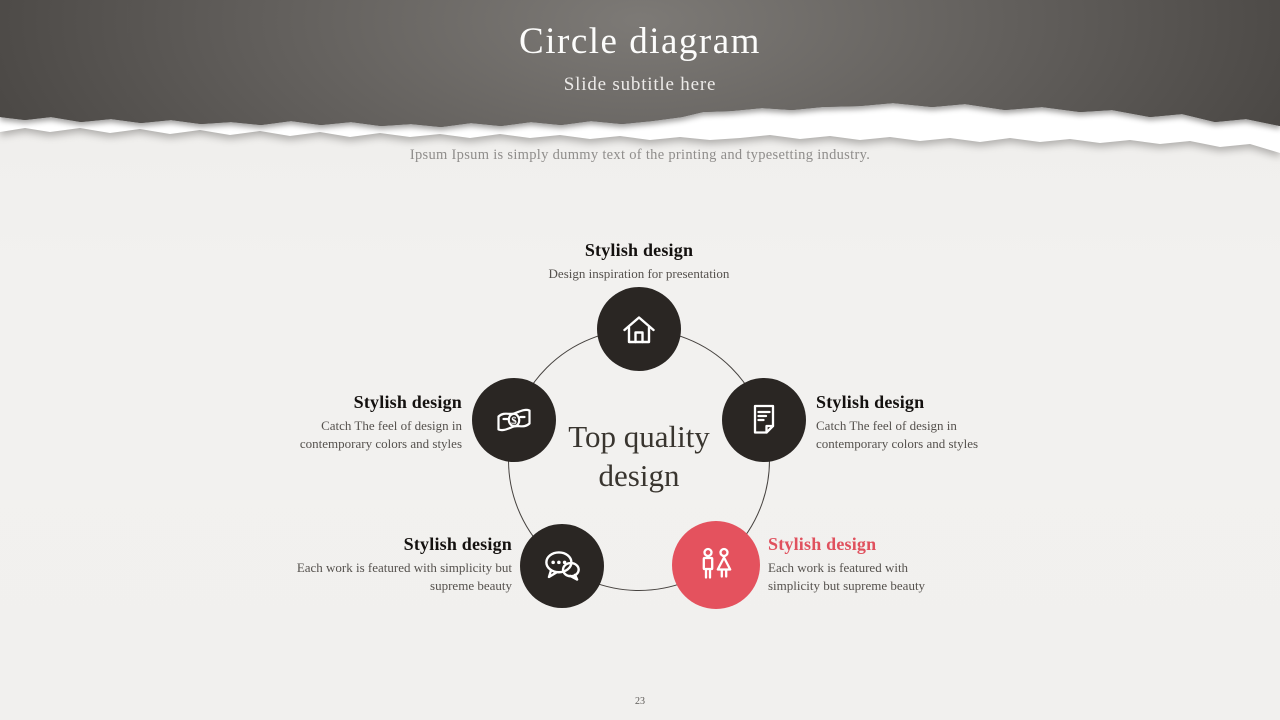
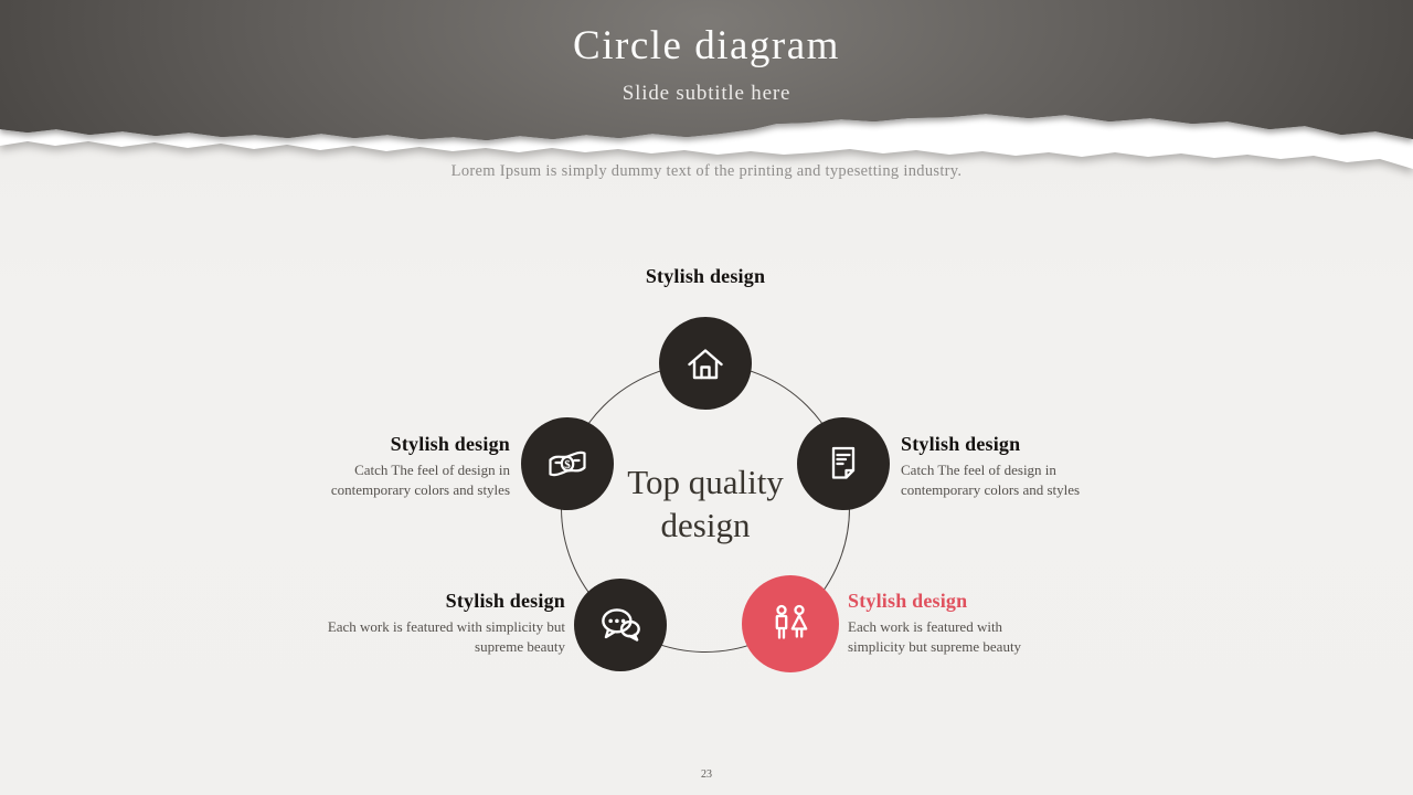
  Circle diagram
  Slide subtitle here
- Ipsum Ipsum is simply dummy text of the printing and typesetting industry.
+ Lorem Ipsum is simply dummy text of the printing and typesetting industry.
  Top quality design
  $
  Stylish design
- Design inspiration for presentation
  Stylish design
  Catch The feel of design in contemporary colors and styles
  Stylish design
  Catch The feel of design in contemporary colors and styles
  Stylish design
  Each work is featured with simplicity but supreme beauty
  Stylish design
  Each work is featured with simplicity but supreme beauty
  23
